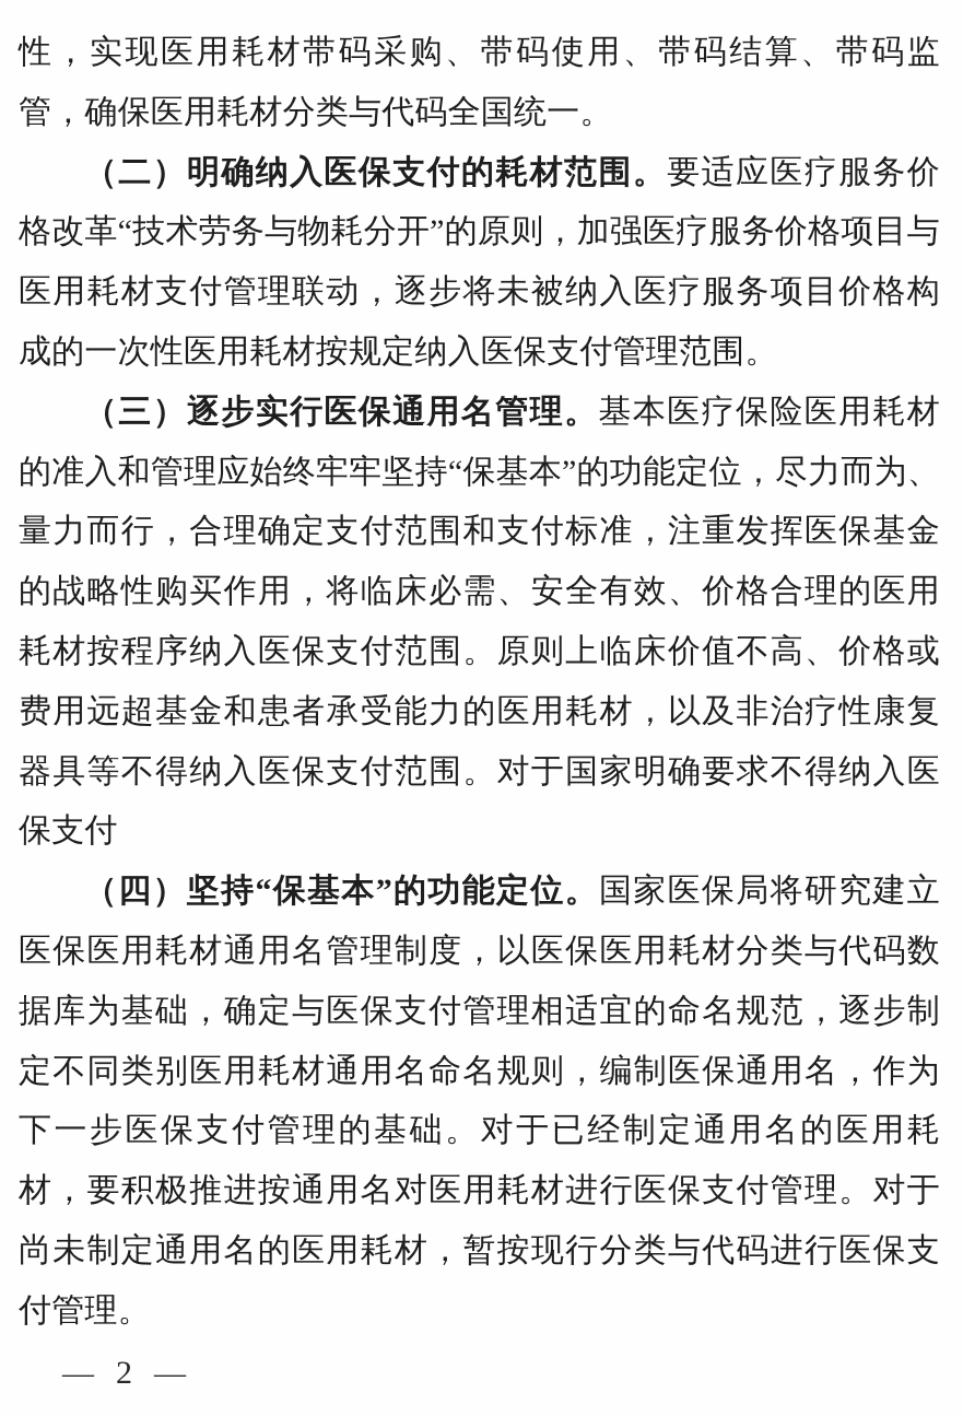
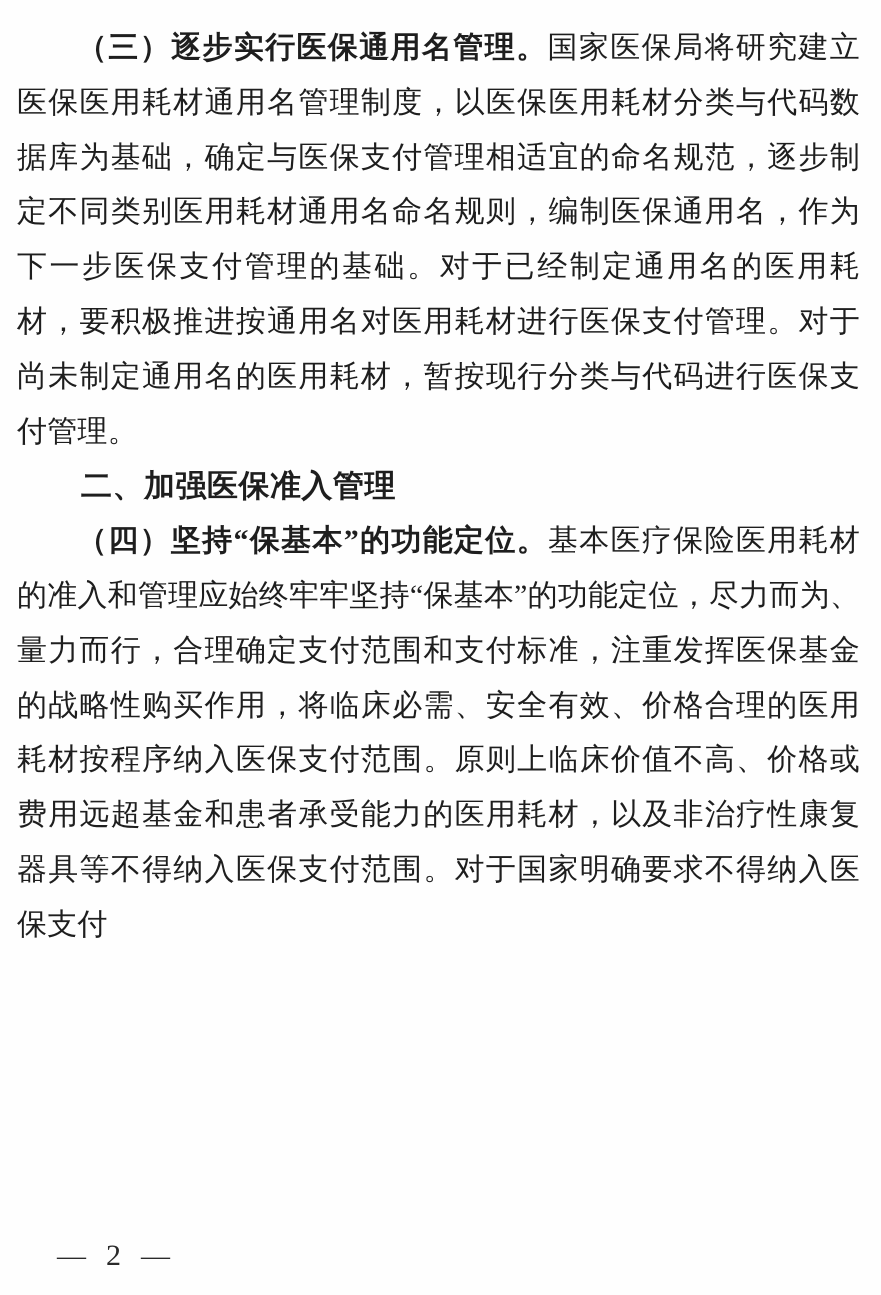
- 性，实现医用耗材带码采购、带码使用、带码结算、带码监管，确保医用耗材分类与代码全国统一。
- （二）明确纳入医保支付的耗材范围。要适应医疗服务价格改革“技术劳务与物耗分开”的原则，加强医疗服务价格项目与医用耗材支付管理联动，逐步将未被纳入医疗服务项目价格构成的一次性医用耗材按规定纳入医保支付管理范围。
- （三）逐步实行医保通用名管理。基本医疗保险医用耗材的准入和管理应始终牢牢坚持“保基本”的功能定位，尽力而为、量力而行，合理确定支付范围和支付标准，注重发挥医保基金的战略性购买作用，将临床必需、安全有效、价格合理的医用耗材按程序纳入医保支付范围。原则上临床价值不高、价格或费用远超基金和患者承受能力的医用耗材，以及非治疗性康复器具等不得纳入医保支付范围。对于国家明确要求不得纳入医保支付
+ （三）逐步实行医保通用名管理。国家医保局将研究建立医保医用耗材通用名管理制度，以医保医用耗材分类与代码数据库为基础，确定与医保支付管理相适宜的命名规范，逐步制定不同类别医用耗材通用名命名规则，编制医保通用名，作为下一步医保支付管理的基础。对于已经制定通用名的医用耗材，要积极推进按通用名对医用耗材进行医保支付管理。对于尚未制定通用名的医用耗材，暂按现行分类与代码进行医保支付管理。
+ 二、加强医保准入管理
- （四）坚持“保基本”的功能定位。国家医保局将研究建立医保医用耗材通用名管理制度，以医保医用耗材分类与代码数据库为基础，确定与医保支付管理相适宜的命名规范，逐步制定不同类别医用耗材通用名命名规则，编制医保通用名，作为下一步医保支付管理的基础。对于已经制定通用名的医用耗材，要积极推进按通用名对医用耗材进行医保支付管理。对于尚未制定通用名的医用耗材，暂按现行分类与代码进行医保支付管理。
+ （四）坚持“保基本”的功能定位。基本医疗保险医用耗材的准入和管理应始终牢牢坚持“保基本”的功能定位，尽力而为、量力而行，合理确定支付范围和支付标准，注重发挥医保基金的战略性购买作用，将临床必需、安全有效、价格合理的医用耗材按程序纳入医保支付范围。原则上临床价值不高、价格或费用远超基金和患者承受能力的医用耗材，以及非治疗性康复器具等不得纳入医保支付范围。对于国家明确要求不得纳入医保支付
  —
  2
  —
